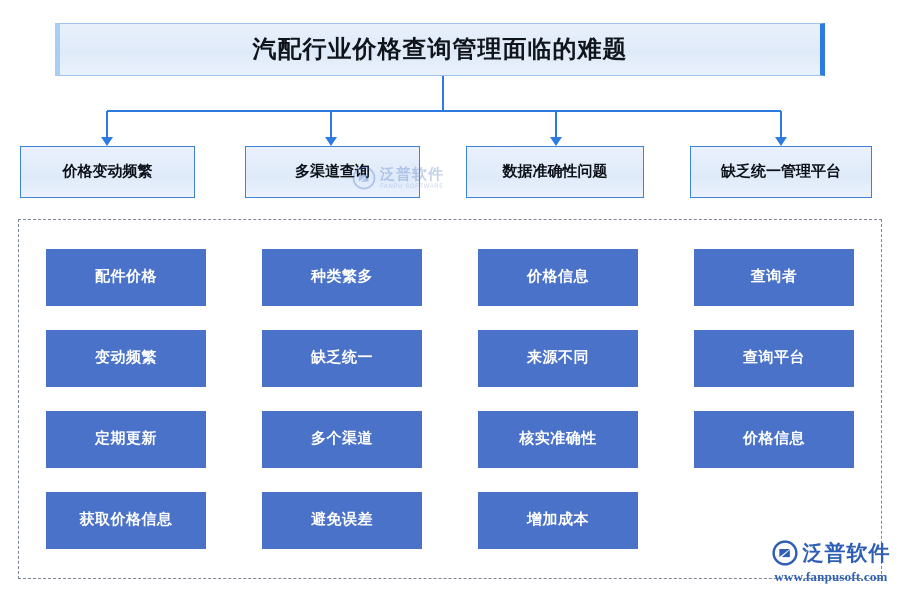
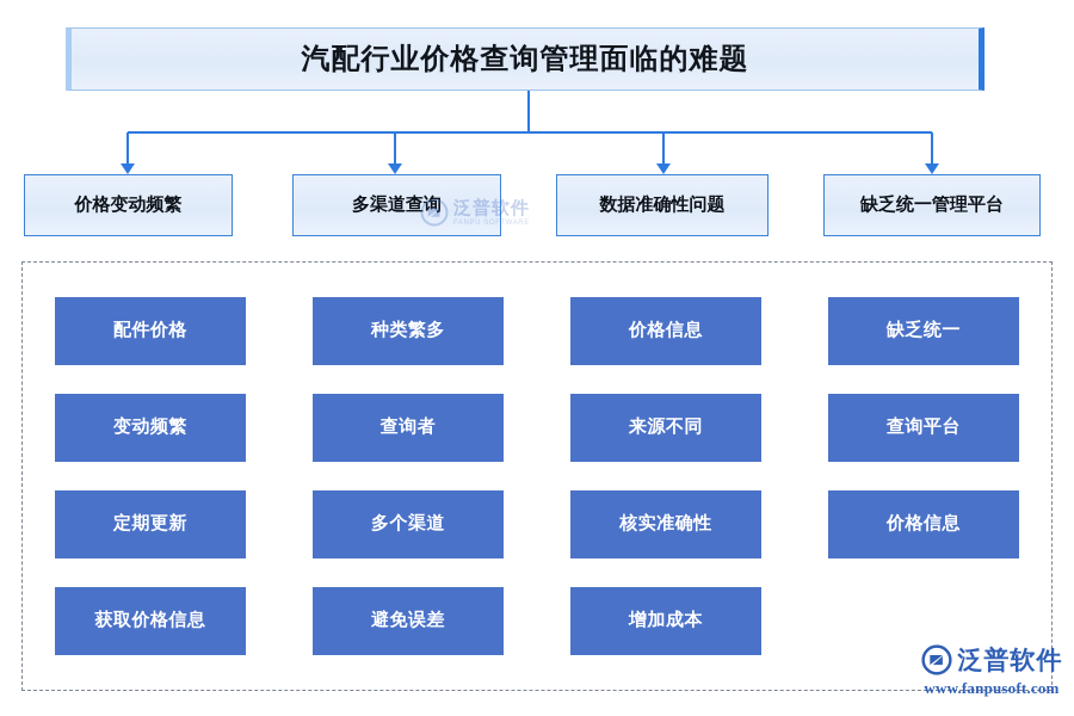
  汽配行业价格查询管理面临的难题
  价格变动频繁
  多渠道查询
  数据准确性问题
  缺乏统一管理平台
  泛普软件
  配件价格
  种类繁多
  价格信息
- 查询者
+ 缺乏统一
  变动频繁
- 缺乏统一
+ 查询者
  来源不同
  查询平台
  定期更新
  多个渠道
  核实准确性
  价格信息
  获取价格信息
  避免误差
  增加成本
  泛普软件
  www.fanpusoft.com
